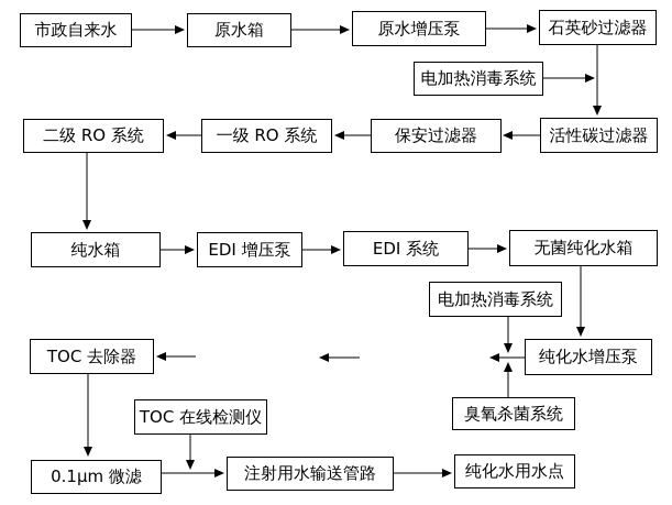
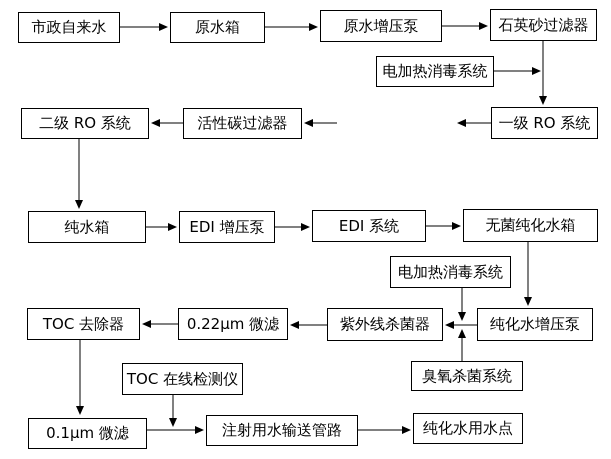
  市政自来水
  原水箱
  原水增压泵
  石英砂过滤器
  电加热消毒系统
  二级 RO 系统
- 一级 RO 系统
+ 活性碳过滤器
- 保安过滤器
- 活性碳过滤器
+ 一级 RO 系统
  纯水箱
  EDI 增压泵
  EDI 系统
  无菌纯化水箱
  电加热消毒系统
  TOC 去除器
+ 0.22μm 微滤
+ 紫外线杀菌器
  纯化水增压泵
  臭氧杀菌系统
  TOC 在线检测仪
  0.1μm 微滤
  注射用水输送管路
  纯化水用水点
